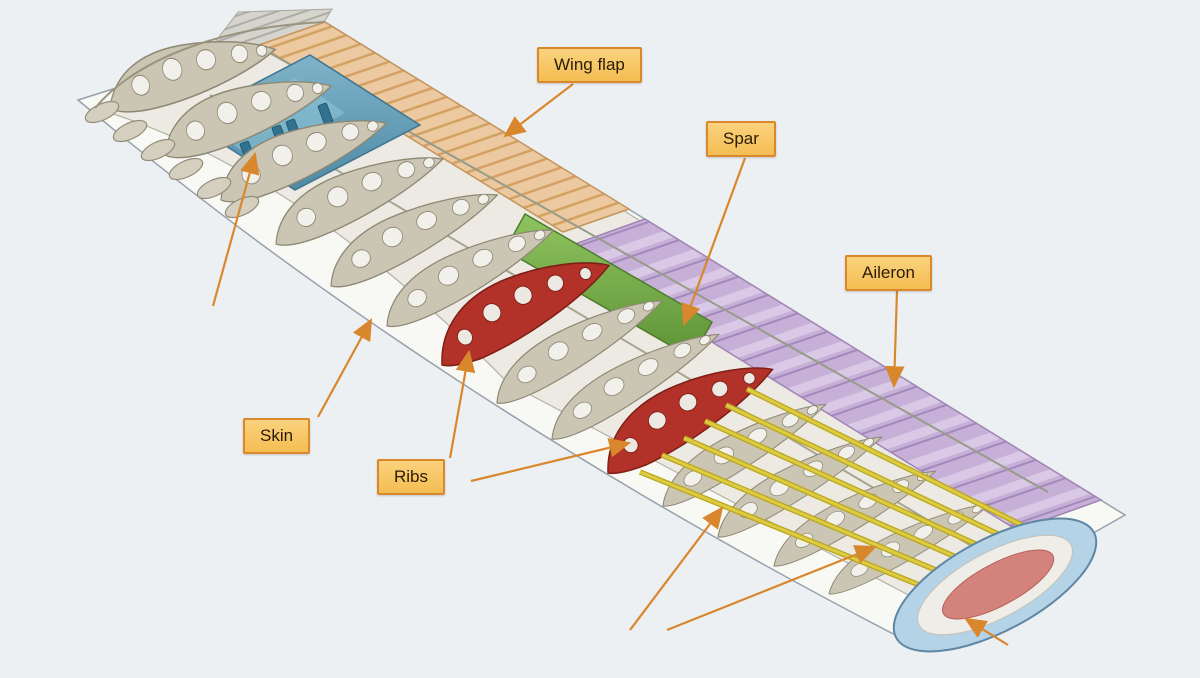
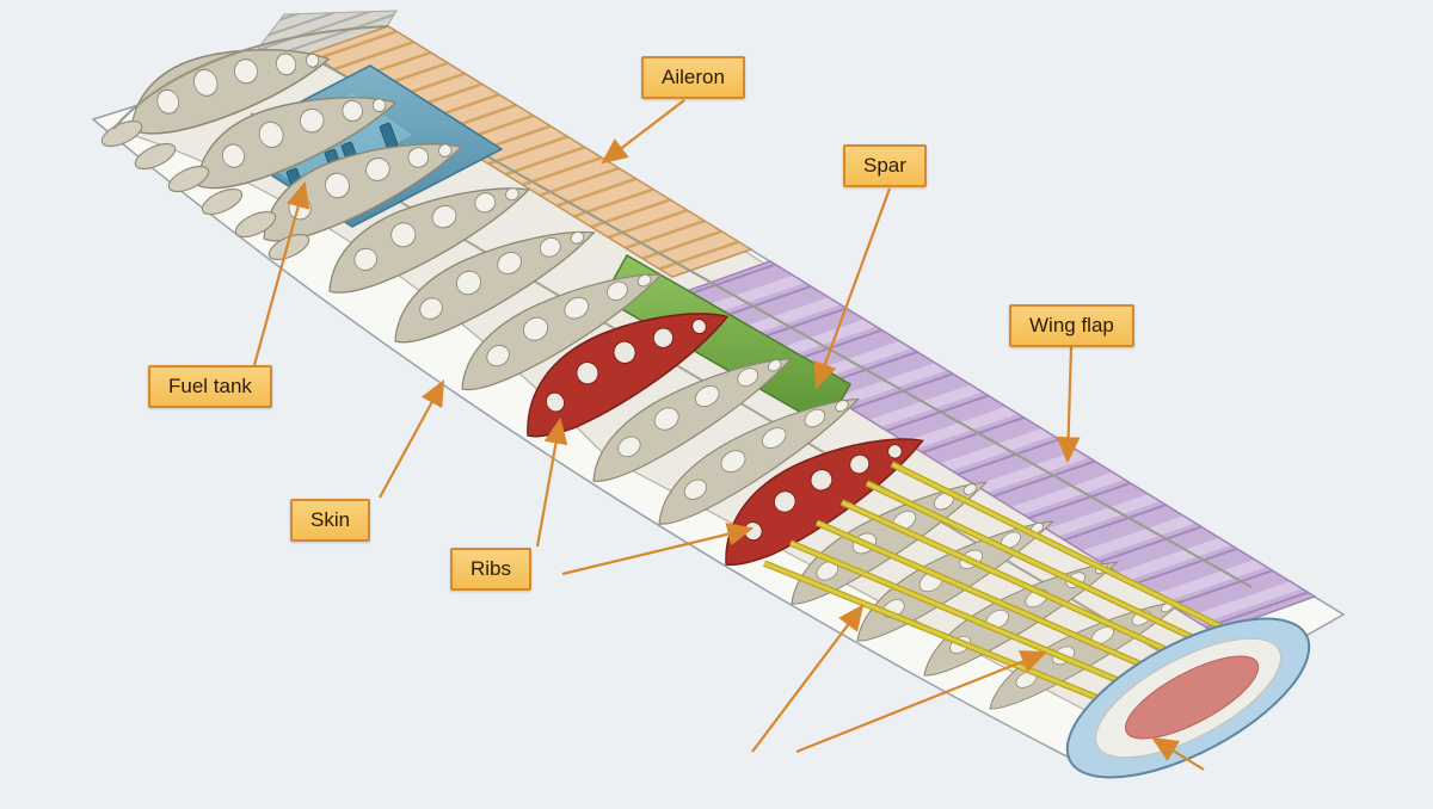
- Wing flap
+ Aileron
  Spar
- Aileron
+ Wing flap
+ Fuel tank
  Skin
  Ribs
